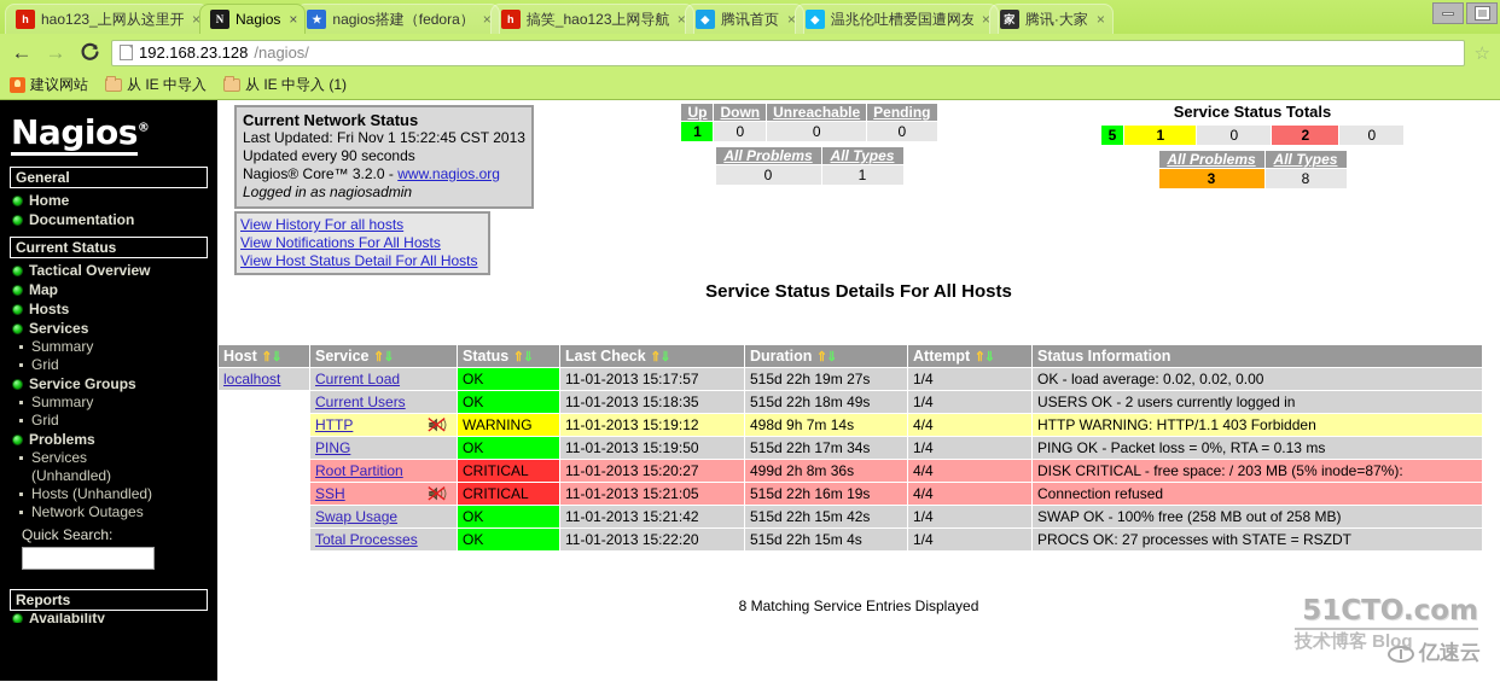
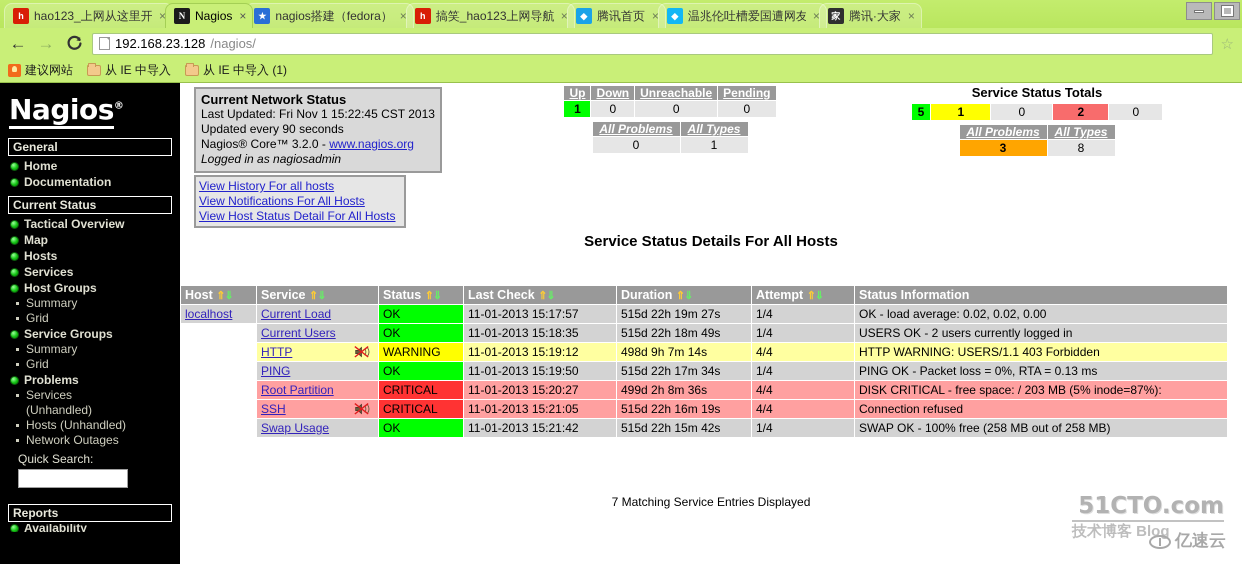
  h
  hao123_上网从这里开
  ×
  N
  Nagios
  ×
  ★
  nagios搭建（fedora）
  ×
  h
  搞笑_hao123上网导航
  ×
  ◆
  腾讯首页
  ×
  ◆
  温兆伦吐槽爱国遭网友
  ×
  家
  腾讯·大家
  ×
  ←
  →
  192.168.23.128
  /nagios/
  ☆
  建议网站
  从 IE 中导入
  从 IE 中导入 (1)
  Nagios®
  General
  Home
  Documentation
  Current Status
  Tactical Overview
  Map
  Hosts
  Services
+ Host Groups
  Summary
  Grid
  Service Groups
  Summary
  Grid
  Problems
  Services
  (Unhandled)
  Hosts (Unhandled)
  Network Outages
  Quick Search:
  Reports
  Availability
  Current Network Status
  Last Updated: Fri Nov 1 15:22:45 CST 2013
  Updated every 90 seconds
  Nagios® Core™ 3.2.0 - www.nagios.org
  Logged in as nagiosadmin
  View History For all hosts
  View Notifications For All Hosts
  View Host Status Detail For All Hosts
  Up	Down	Unreachable	Pending
  1	0	0	0
  All Problems	All Types
  0	1
  Service Status Totals
  5	1	0	2	0
  All Problems	All Types
  3	8
  Service Status Details For All Hosts
  Host ⇑⇓	Service ⇑⇓	Status ⇑⇓	Last Check ⇑⇓	Duration ⇑⇓	Attempt ⇑⇓	Status Information
  localhost	Current Load	OK	11-01-2013 15:17:57	515d 22h 19m 27s	1/4	OK - load average: 0.02, 0.02, 0.00
  	Current Users	OK	11-01-2013 15:18:35	515d 22h 18m 49s	1/4	USERS OK - 2 users currently logged in
- 	HTTP	WARNING	11-01-2013 15:19:12	498d 9h 7m 14s	4/4	HTTP WARNING: HTTP/1.1 403 Forbidden
+ 	HTTP	WARNING	11-01-2013 15:19:12	498d 9h 7m 14s	4/4	HTTP WARNING: USERS/1.1 403 Forbidden
  	PING	OK	11-01-2013 15:19:50	515d 22h 17m 34s	1/4	PING OK - Packet loss = 0%, RTA = 0.13 ms
  	Root Partition	CRITICAL	11-01-2013 15:20:27	499d 2h 8m 36s	4/4	DISK CRITICAL - free space: / 203 MB (5% inode=87%):
  	SSH	CRITICAL	11-01-2013 15:21:05	515d 22h 16m 19s	4/4	Connection refused
  	Swap Usage	OK	11-01-2013 15:21:42	515d 22h 15m 42s	1/4	SWAP OK - 100% free (258 MB out of 258 MB)
- 	Total Processes	OK	11-01-2013 15:22:20	515d 22h 15m 4s	1/4	PROCS OK: 27 processes with STATE = RSZDT
- 8 Matching Service Entries Displayed
+ 7 Matching Service Entries Displayed
  51CTO.com
  技术博客 Blog
  亿速云
